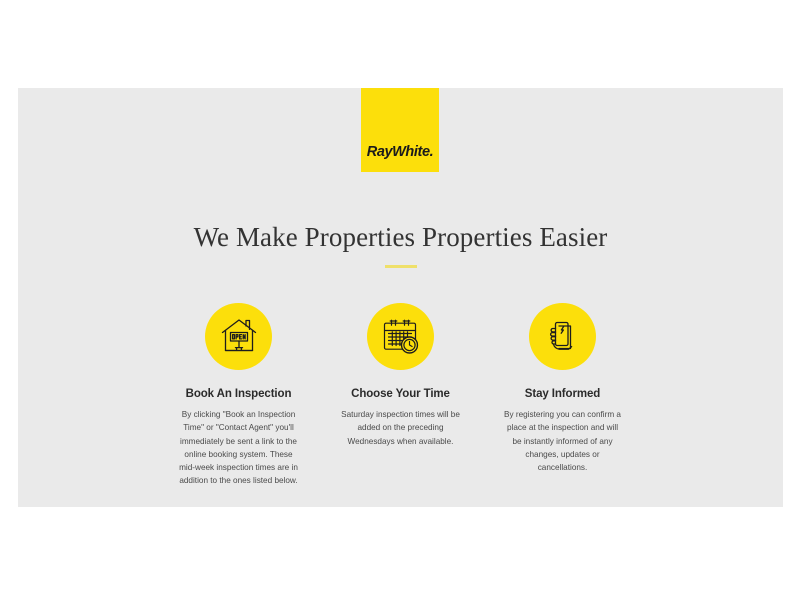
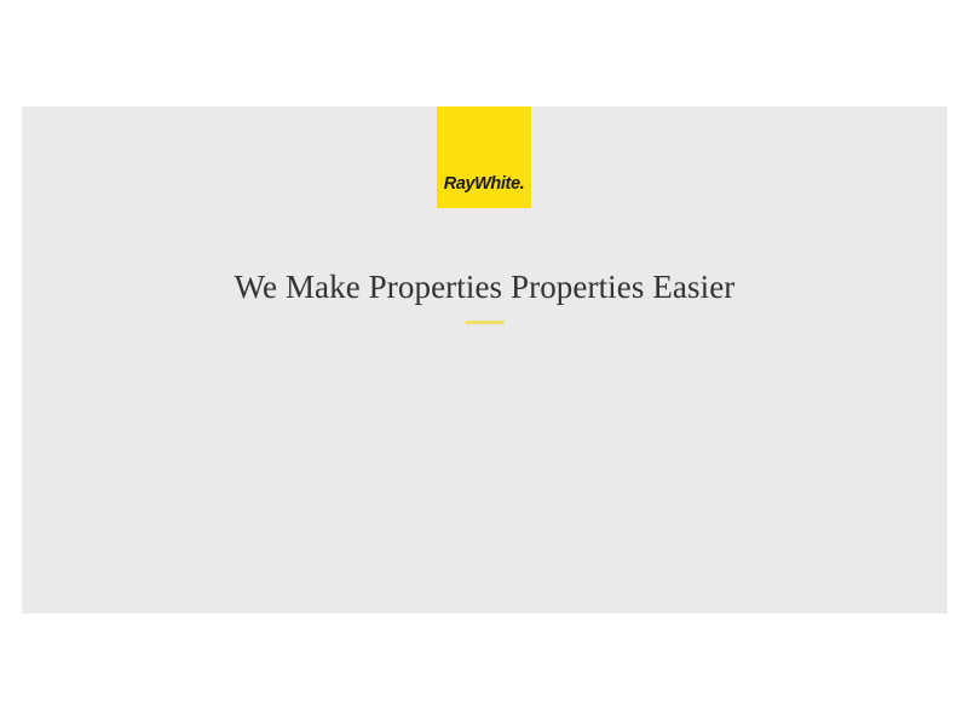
  RayWhite.
  We Make Properties Properties Easier
- Book An Inspection
- By clicking "Book an Inspection Time" or "Contact Agent" you'll immediately be sent a link to the online booking system. These mid-week inspection times are in addition to the ones listed below.
- Choose Your Time
- Saturday inspection times will be added on the preceding Wednesdays when available.
- Stay Informed
- By registering you can confirm a place at the inspection and will be instantly informed of any changes, updates or cancellations.
